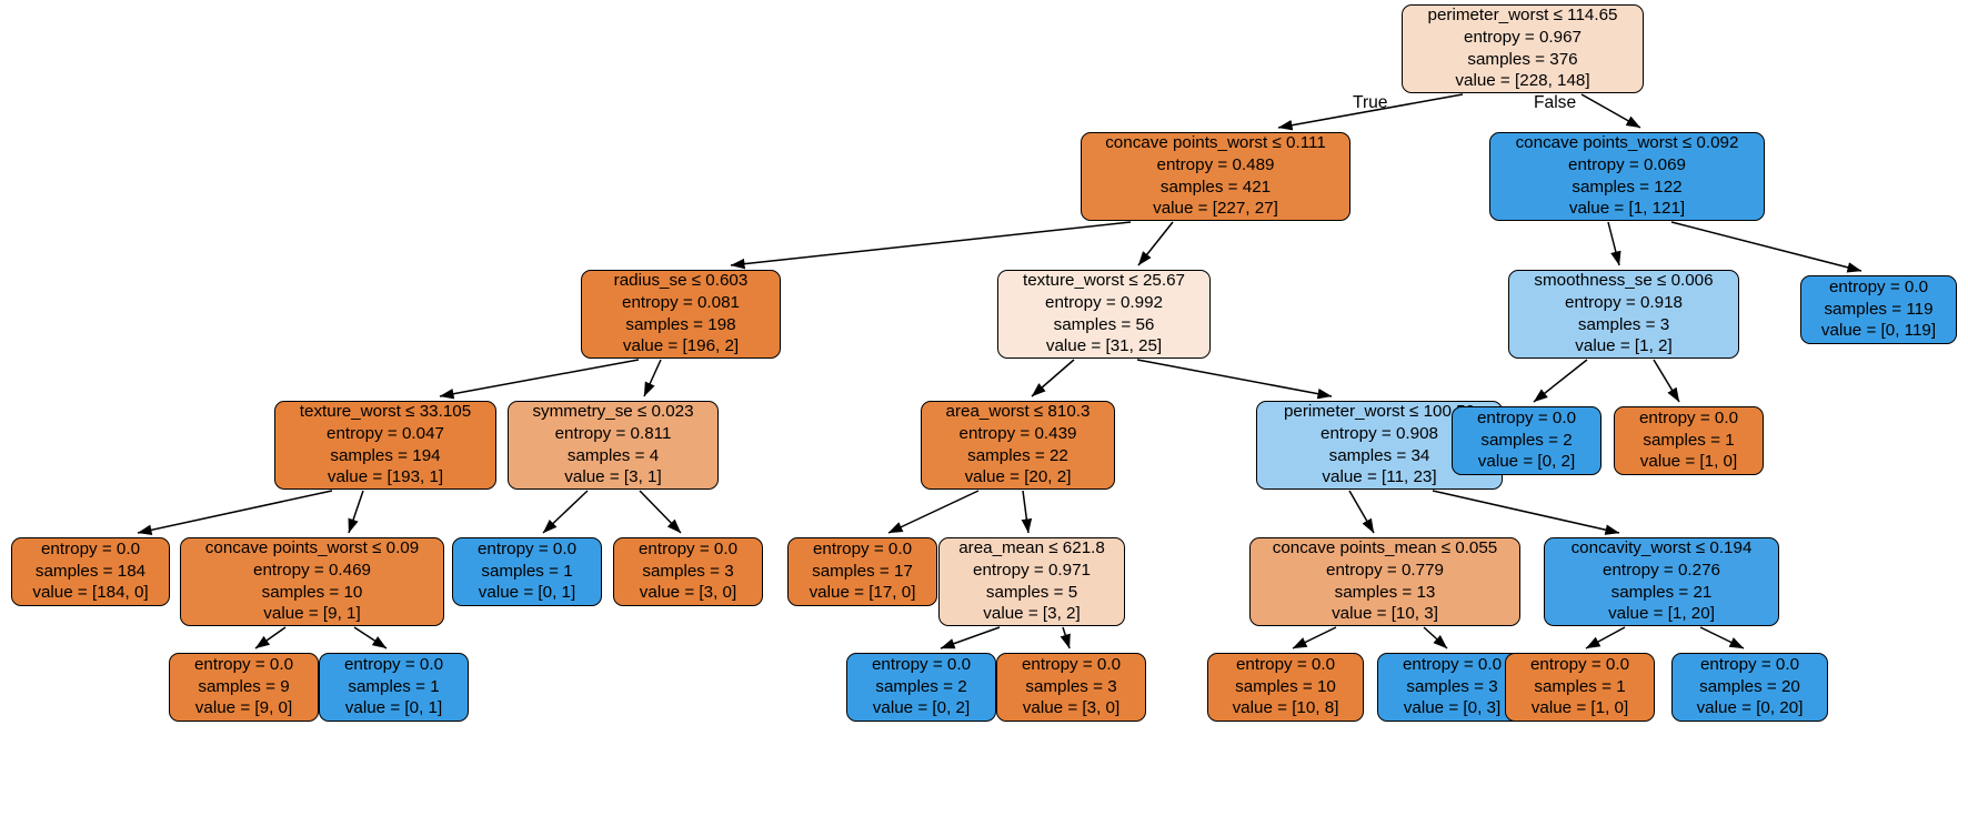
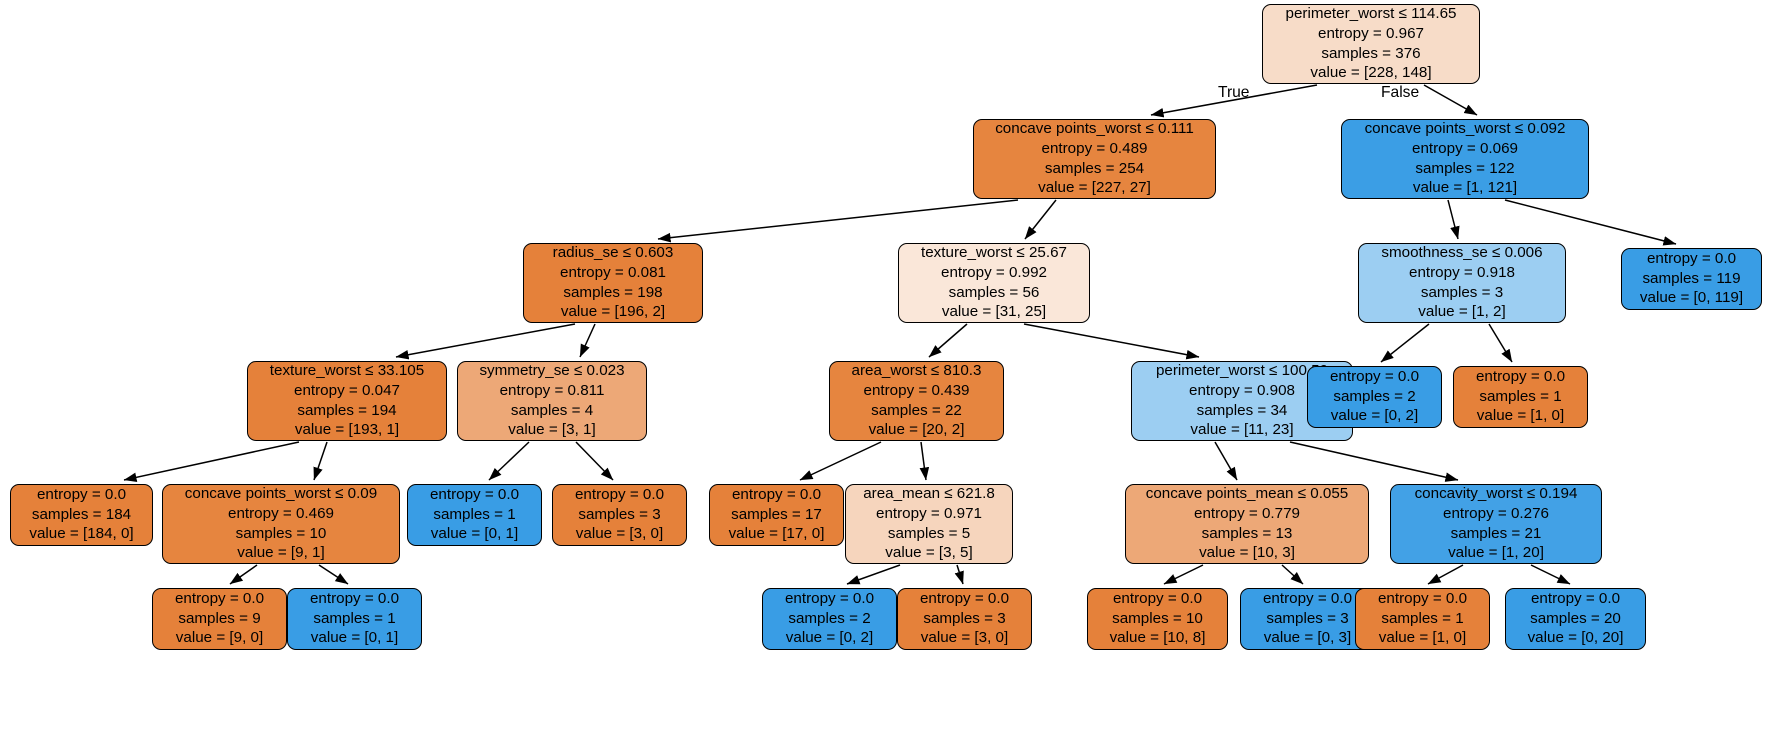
  perimeter_worst ≤ 114.65
  entropy = 0.967
  samples = 376
  value = [228, 148]
  concave points_worst ≤ 0.111
  entropy = 0.489
- samples = 421
+ samples = 254
  value = [227, 27]
  radius_se ≤ 0.603
  entropy = 0.081
  samples = 198
  value = [196, 2]
  texture_worst ≤ 33.105
  entropy = 0.047
  samples = 194
  value = [193, 1]
  entropy = 0.0
  samples = 184
  value = [184, 0]
  concave points_worst ≤ 0.09
  entropy = 0.469
  samples = 10
  value = [9, 1]
  entropy = 0.0
  samples = 9
  value = [9, 0]
  entropy = 0.0
  samples = 1
  value = [0, 1]
  symmetry_se ≤ 0.023
  entropy = 0.811
  samples = 4
  value = [3, 1]
  entropy = 0.0
  samples = 1
  value = [0, 1]
  entropy = 0.0
  samples = 3
  value = [3, 0]
  texture_worst ≤ 25.67
  entropy = 0.992
  samples = 56
  value = [31, 25]
  area_worst ≤ 810.3
  entropy = 0.439
  samples = 22
  value = [20, 2]
  entropy = 0.0
  samples = 17
  value = [17, 0]
  area_mean ≤ 621.8
  entropy = 0.971
  samples = 5
- value = [3, 2]
+ value = [3, 5]
  entropy = 0.0
  samples = 2
  value = [0, 2]
  entropy = 0.0
  samples = 3
  value = [3, 0]
  perimeter_worst ≤ 100
  entropy = 0.908
  samples = 34
  value = [11, 23]
  concave points_mean ≤ 0.055
  entropy = 0.779
  samples = 13
  value = [10, 3]
  entropy = 0.0
  samples = 10
  value = [10, 8]
  entropy = 0.0
  samples = 3
  value = [0, 3]
  concavity_worst ≤ 0.194
  entropy = 0.276
  samples = 21
  value = [1, 20]
  entropy = 0.0
  samples = 1
  value = [1, 0]
  entropy = 0.0
  samples = 20
  value = [0, 20]
  concave points_worst ≤ 0.092
  entropy = 0.069
  samples = 122
  value = [1, 121]
  smoothness_se ≤ 0.006
  entropy = 0.918
  samples = 3
  value = [1, 2]
  entropy = 0.0
  samples = 2
  value = [0, 2]
  entropy = 0.0
  samples = 1
  value = [1, 0]
  entropy = 0.0
  samples = 119
  value = [0, 119]
  True
  False
